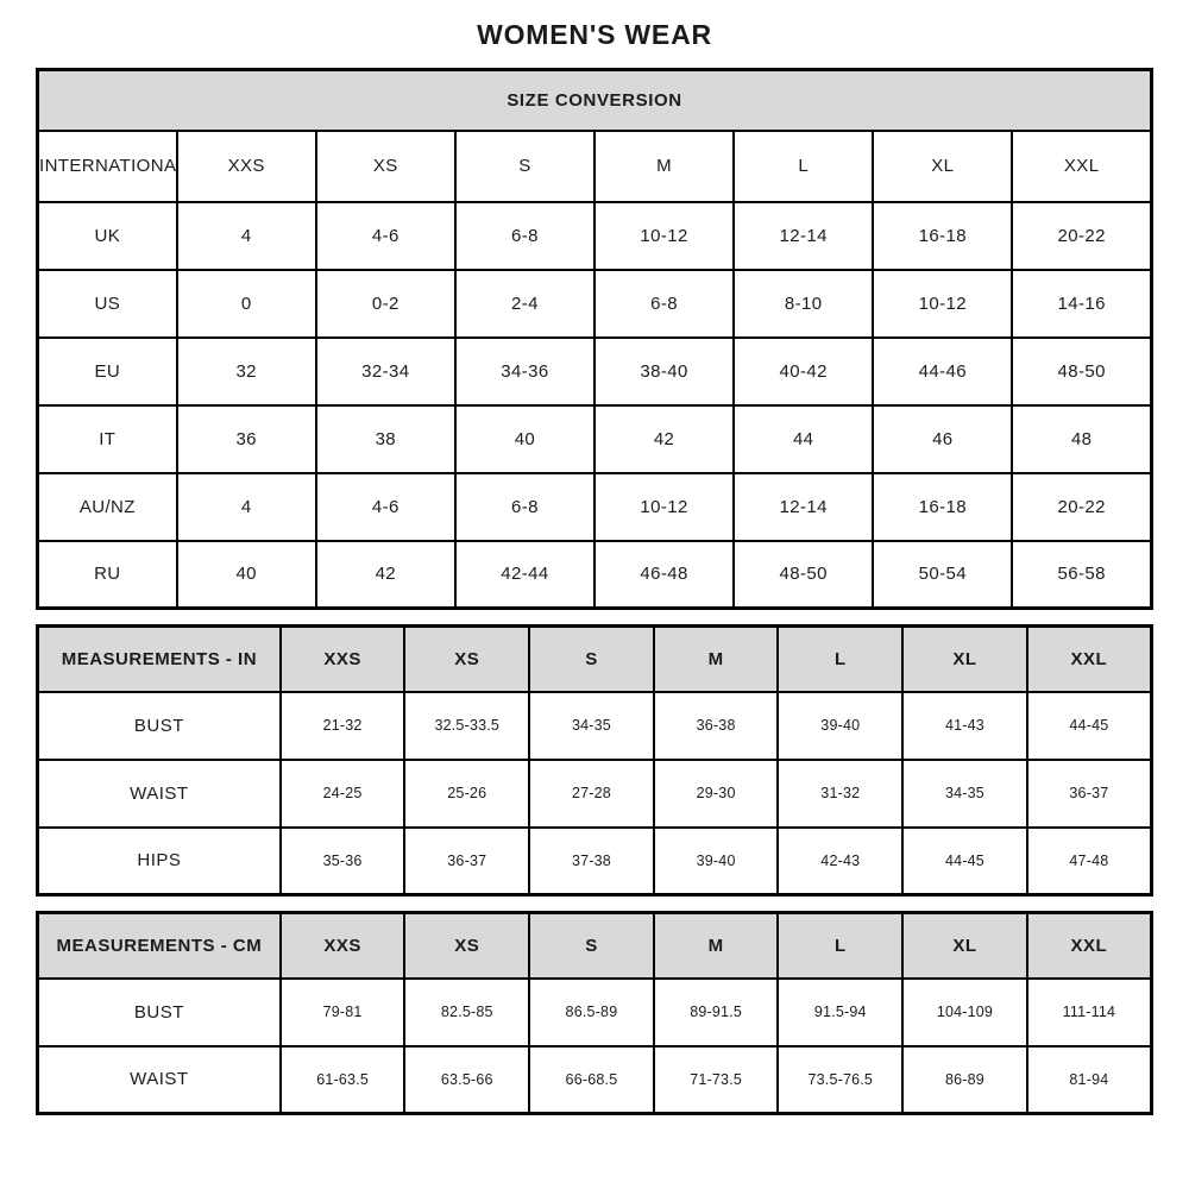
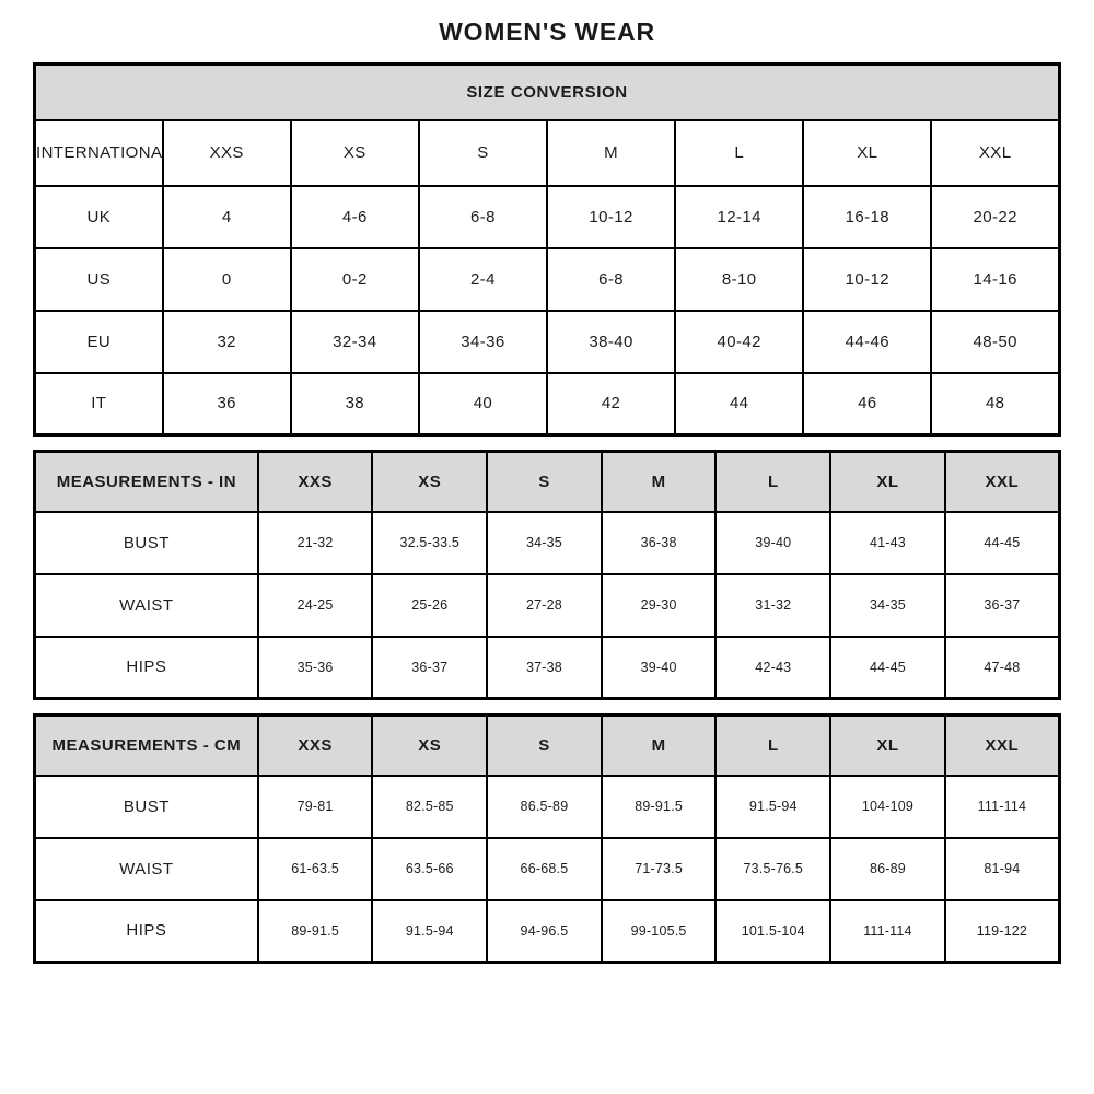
  WOMEN'S WEAR
  SIZE CONVERSION
  INTERNATIONA	XXS	XS	S	M	L	XL	XXL
  UK	4	4-6	6-8	10-12	12-14	16-18	20-22
  US	0	0-2	2-4	6-8	8-10	10-12	14-16
  EU	32	32-34	34-36	38-40	40-42	44-46	48-50
  IT	36	38	40	42	44	46	48
- AU/NZ	4	4-6	6-8	10-12	12-14	16-18	20-22
- RU	40	42	42-44	46-48	48-50	50-54	56-58
  MEASUREMENTS - IN	XXS	XS	S	M	L	XL	XXL
  BUST	21-32	32.5-33.5	34-35	36-38	39-40	41-43	44-45
  WAIST	24-25	25-26	27-28	29-30	31-32	34-35	36-37
  HIPS	35-36	36-37	37-38	39-40	42-43	44-45	47-48
  MEASUREMENTS - CM	XXS	XS	S	M	L	XL	XXL
  BUST	79-81	82.5-85	86.5-89	89-91.5	91.5-94	104-109	111-114
  WAIST	61-63.5	63.5-66	66-68.5	71-73.5	73.5-76.5	86-89	81-94
+ HIPS	89-91.5	91.5-94	94-96.5	99-105.5	101.5-104	111-114	119-122
